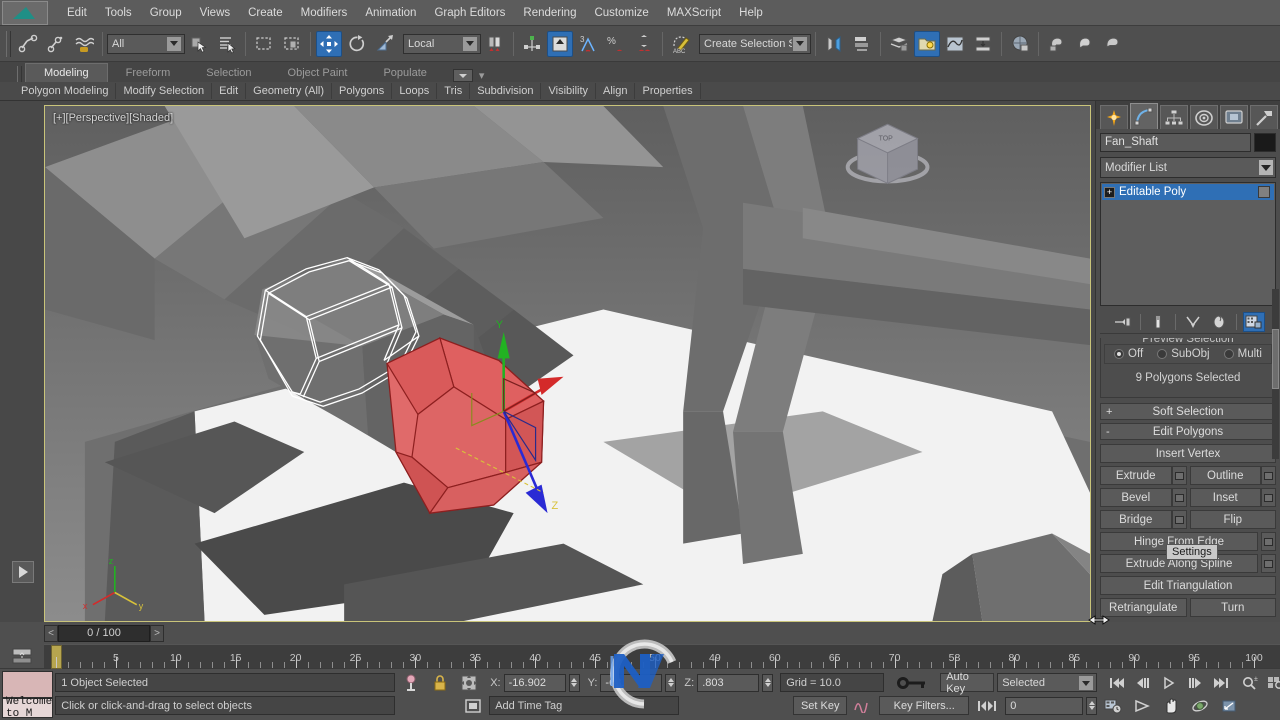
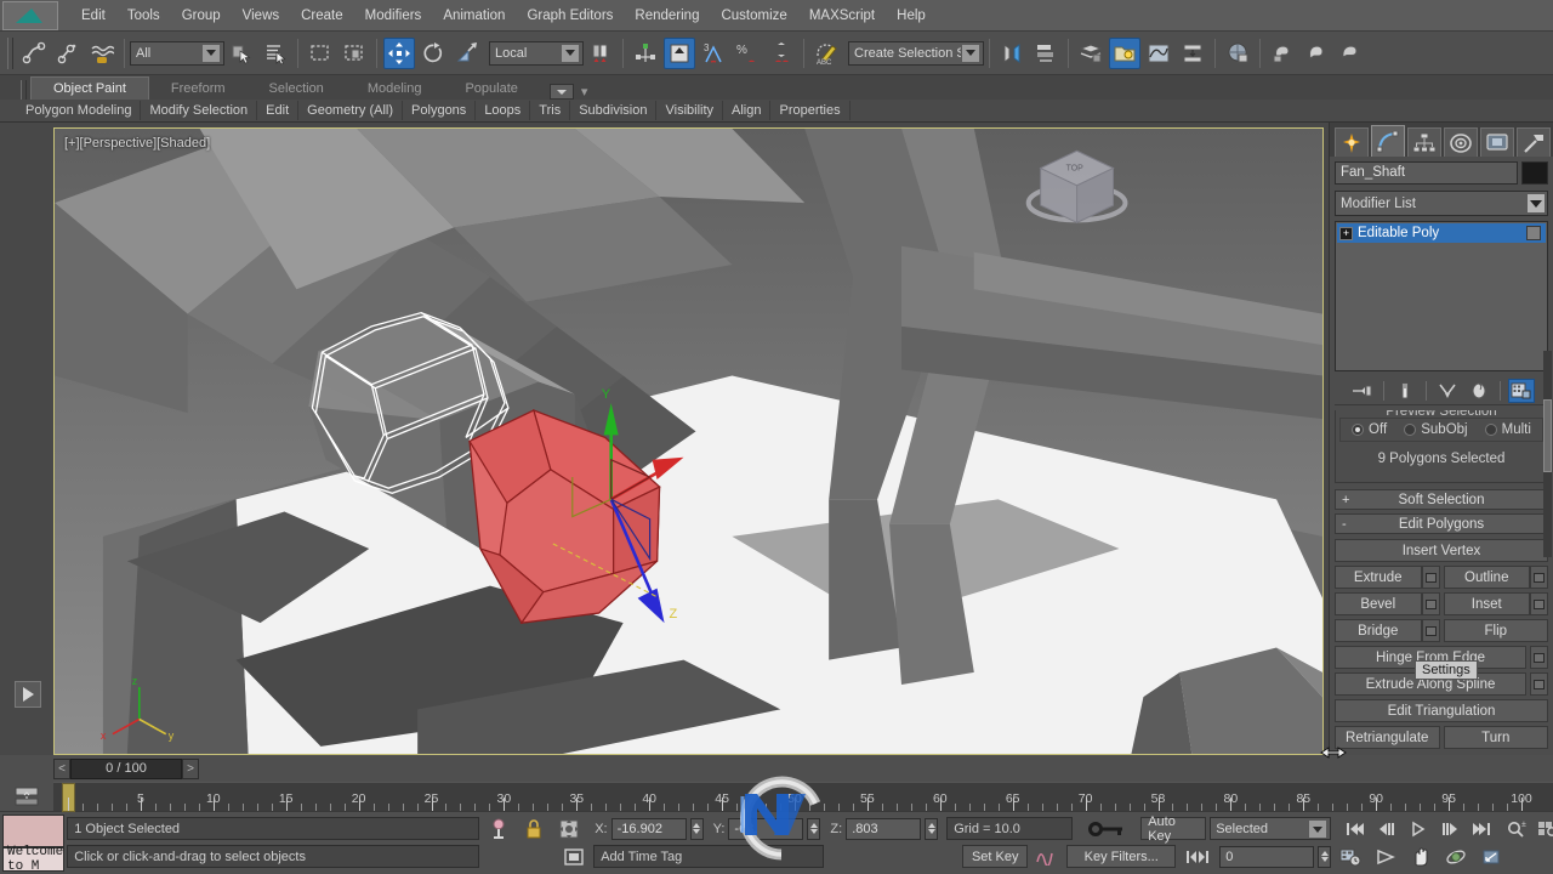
  Edit
  Tools
  Group
  Views
  Create
  Modifiers
  Animation
  Graph Editors
  Rendering
  Customize
  MAXScript
  Help
  All
  Local
  3
  %
  Create Selection
- Modeling
+ Object Paint
  Freeform
  Selection
- Object Paint
+ Modeling
  Populate
  ▾
  Polygon Modeling
  Modify Selection
  Edit
  Geometry (All)
  Polygons
  Loops
  Tris
  Subdivision
  Visibility
  Align
  Properties
  [+][Perspective][Shaded]
  Y
  Z
  z
  x
  y
  Fan_Shaft
  Modifier List
  +
  Editable Poly
  Preview Selection
  Off
  SubObj
  Multi
  9 Polygons Selected
  +
  Soft Selection
  -
  Edit Polygons
  Insert Vertex
  Extrude
  Outline
  Bevel
  Inset
  Bridge
  Flip
  Hinge From Edge
  Extrude Along Spline
  Edit Triangulation
  Retriangulate
  Turn
  Settings
  <
  0 / 100
  >
  5
  10
  15
  20
  25
  30
  35
  40
  45
  50
- 49
+ 55
  60
  65
  70
  58
  80
  85
  90
  95
  100
  Welcome to M
  1 Object Selected
  X:
  -16.902
  Y:
  Z:
  .803
  Grid = 10.0
  Auto Key
  Selected
  Click or click-and-drag to select objects
  Add Time Tag
  Set Key
  Key Filters...
  0
